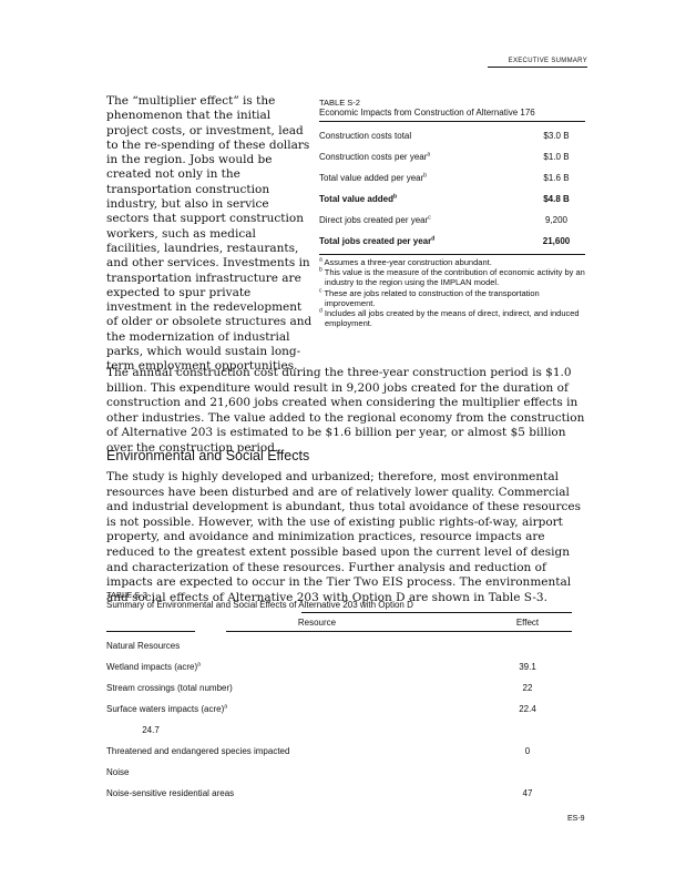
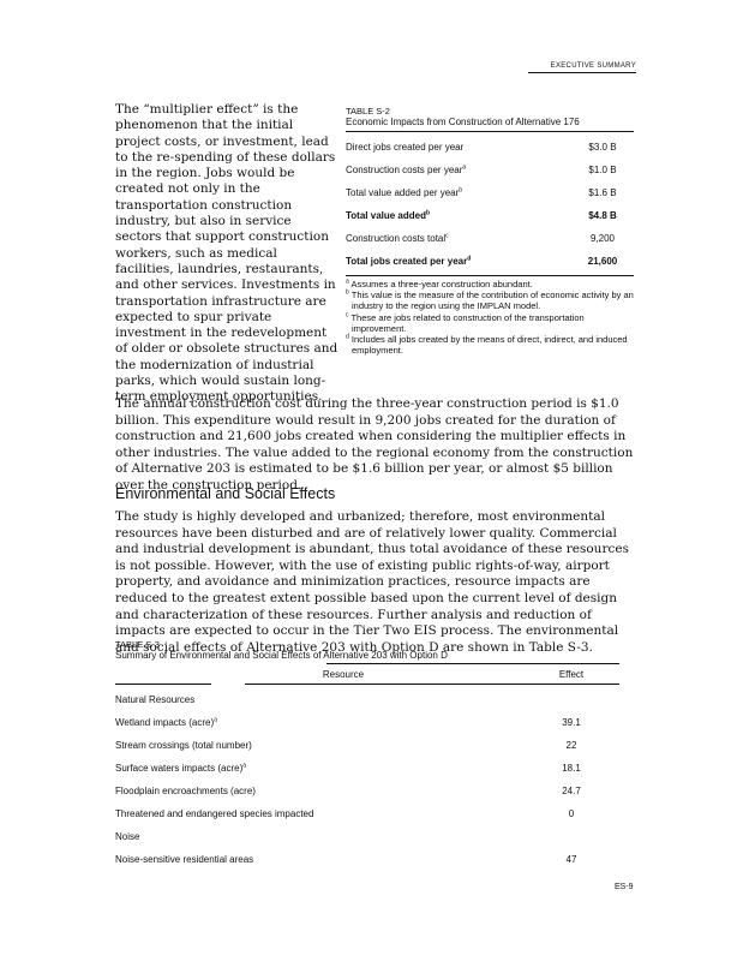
  The “multiplier effect” is the phenomenon that the initial project costs, or investment, lead to the re-spending of these dollars in the region. Jobs would be created not only in the transportation construction industry, but also in service sectors that support construction workers, such as medical facilities, laundries, restaurants, and other services. Investments in transportation infrastructure are expected to spur private investment in the redevelopment of older or obsolete structures and the modernization of industrial parks, which would sustain long-term employment opportunities.
  TABLE S-2
  Economic Impacts from Construction of Alternative 176
- Construction costs total
+ Direct jobs created per year
  $3.0 B
  Construction costs per year
  $1.0 B
  Total value added per year
  $1.6 B
  Total value added
  $4.8 B
- Direct jobs created per year
+ Construction costs total
  9,200
  Total jobs created per year
  21,600
  Assumes a three-year construction abundant.
  This value is the measure of the contribution of economic activity by an industry to the region using the IMPLAN model.
  These are jobs related to construction of the transportation improvement.
  Includes all jobs created by the means of direct, indirect, and induced employment.
  The annual construction cost during the three-year construction period is $1.0 billion. This expenditure would result in 9,200 jobs created for the duration of construction and 21,600 jobs created when considering the multiplier effects in other industries. The value added to the regional economy from the construction of Alternative 203 is estimated to be $1.6 billion per year, or almost $5 billion over the construction period.
  Environmental and Social Effects
  The study is highly developed and urbanized; therefore, most environmental resources have been disturbed and are of relatively lower quality. Commercial and industrial development is abundant, thus total avoidance of these resources is not possible. However, with the use of existing public rights-of-way, airport property, and avoidance and minimization practices, resource impacts are reduced to the greatest extent possible based upon the current level of design and characterization of these resources. Further analysis and reduction of impacts are expected to occur in the Tier Two EIS process. The environmental and social effects of Alternative 203 with Option D are shown in Table S-3.
  TABLE S-3
  Summary of Environmental and Social Effects of Alternative 203 with Option D
  Resource
  Effect
  Natural Resources
  Wetland impacts (acre)
  39.1
  Stream crossings (total number)
  22
  Surface waters impacts (acre)
- 22.4
+ 18.1
+ Floodplain encroachments (acre)
  24.7
  Threatened and endangered species impacted
  0
  Noise
  Noise-sensitive residential areas
  47
